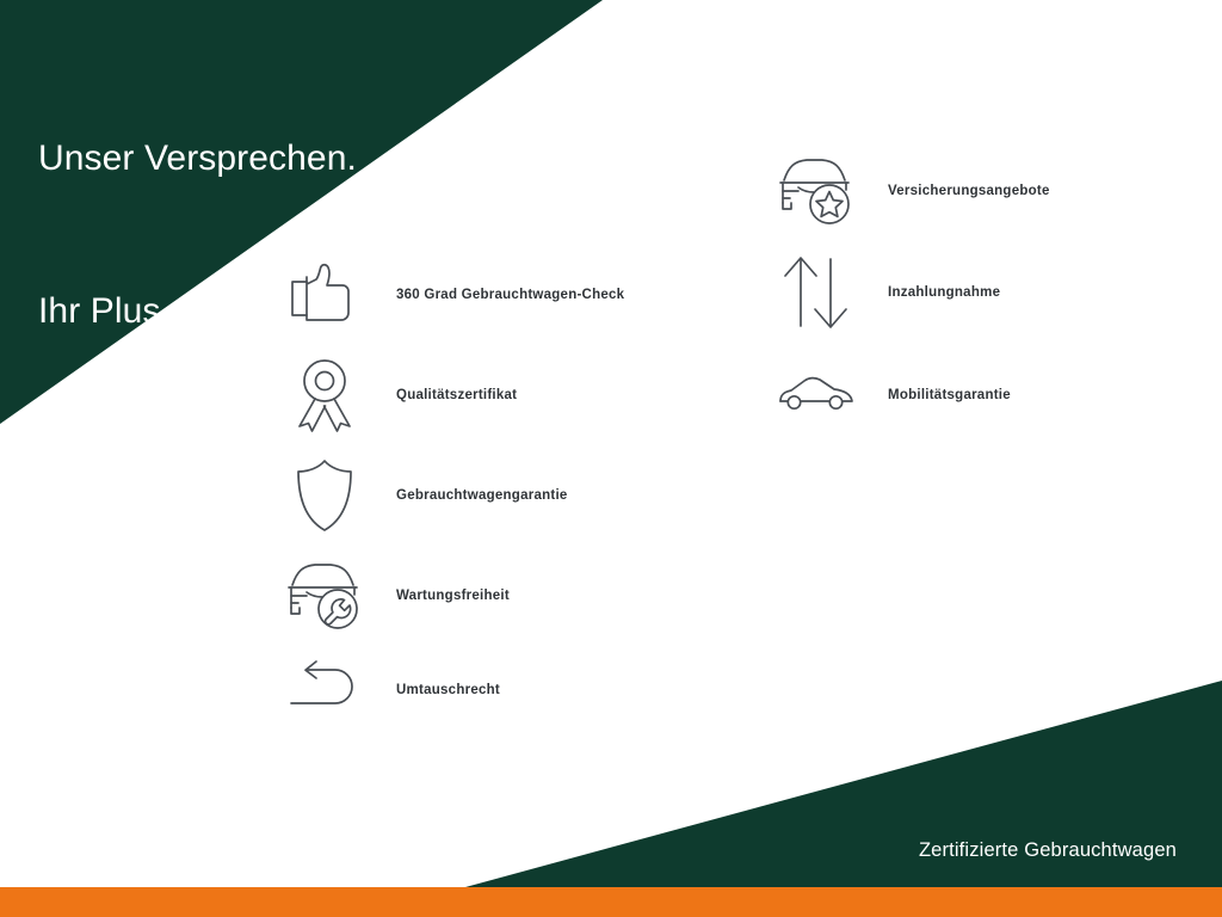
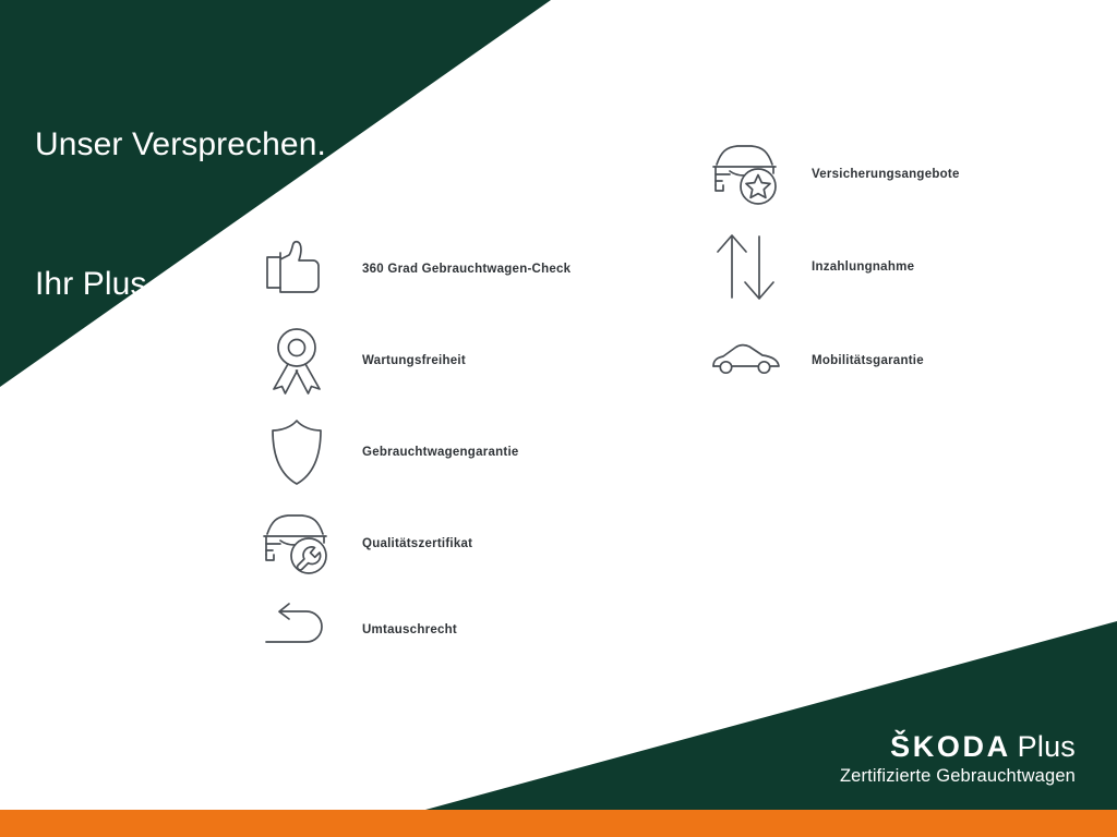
  Unser Versprechen.
  Ihr Plus.
  360 Grad Gebrauchtwagen-Check
- Qualitätszertifikat
+ Wartungsfreiheit
  Gebrauchtwagengarantie
- Wartungsfreiheit
+ Qualitätszertifikat
  Umtauschrecht
  Versicherungsangebote
  Inzahlungnahme
  Mobilitätsgarantie
+ ŠKODA Plus
  Zertifizierte Gebrauchtwagen
